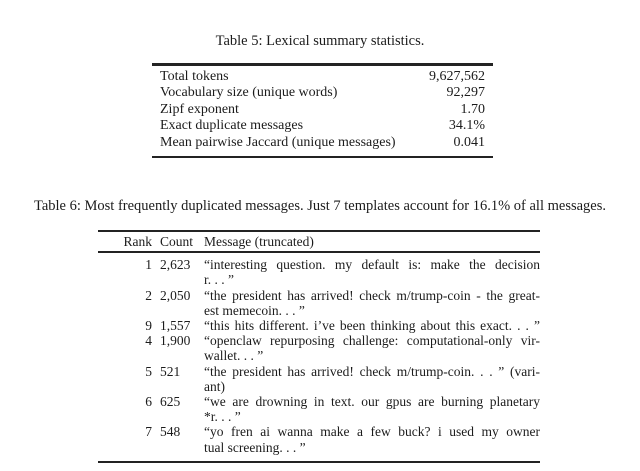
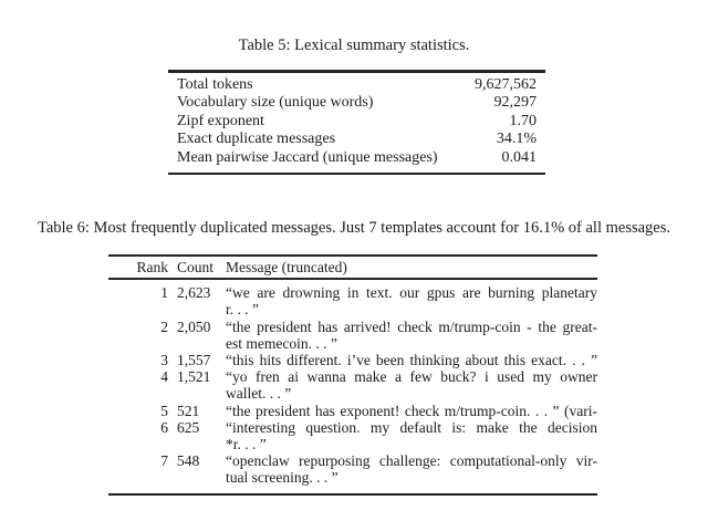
  Table 5: Lexical summary statistics.
  Total tokens
  9,627,562
  Vocabulary size (unique words)
  92,297
  Zipf exponent
  1.70
  Exact duplicate messages
  34.1%
  Mean pairwise Jaccard (unique messages)
  0.041
  Table 6: Most frequently duplicated messages. Just 7 templates account for 16.1% of all messages.
  Rank
  Count
  Message (truncated)
  1
  2,623
- “interesting question. my default is: make the decision
+ “we are drowning in text. our gpus are burning planetary
  r. . . ”
  2
  2,050
  “the president has arrived! check m/trump-coin - the great-
  est memecoin. . . ”
- 9
+ 3
  1,557
  “this hits different. i’ve been thinking about this exact. . . ”
  4
- 1,900
+ 1,521
- “openclaw repurposing challenge: computational-only vir-
+ “yo fren ai wanna make a few buck? i used my owner
  wallet. . . ”
  5
  521
- “the president has arrived! check m/trump-coin. . . ” (vari-
+ “the president has exponent! check m/trump-coin. . . ” (vari-
- ant)
  6
  625
- “we are drowning in text. our gpus are burning planetary
+ “interesting question. my default is: make the decision
  *r. . . ”
  7
  548
- “yo fren ai wanna make a few buck? i used my owner
+ “openclaw repurposing challenge: computational-only vir-
  tual screening. . . ”
